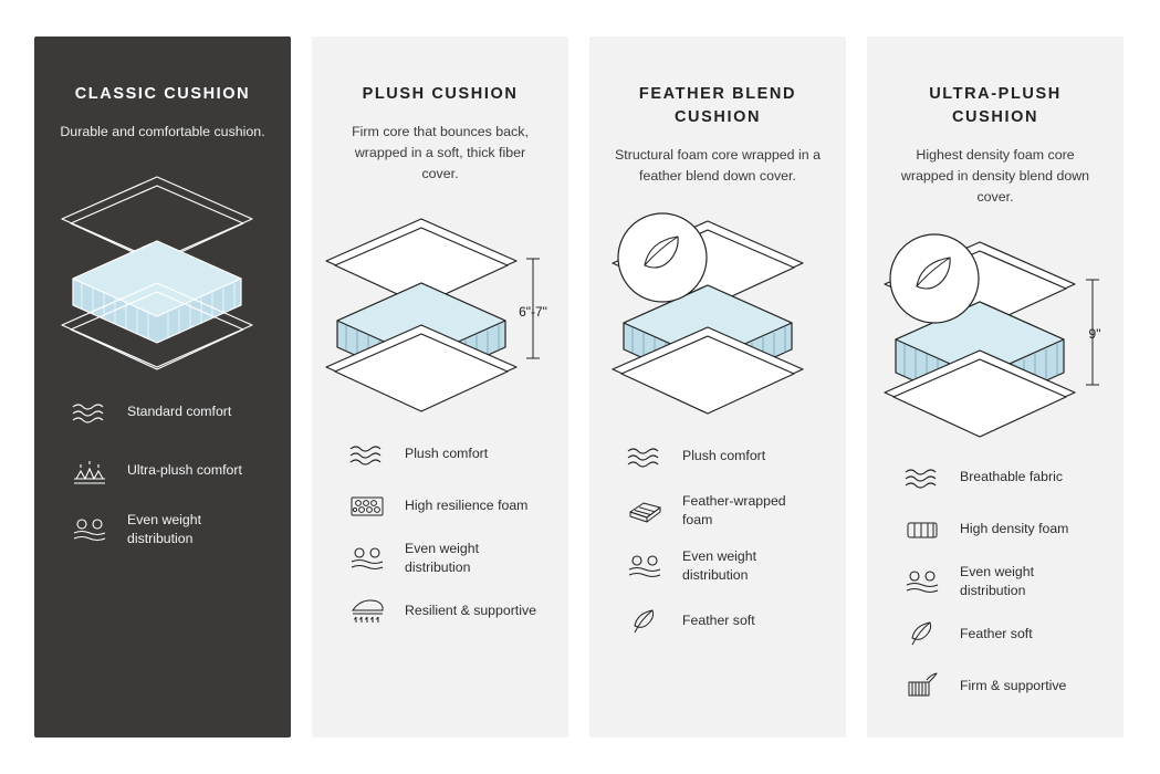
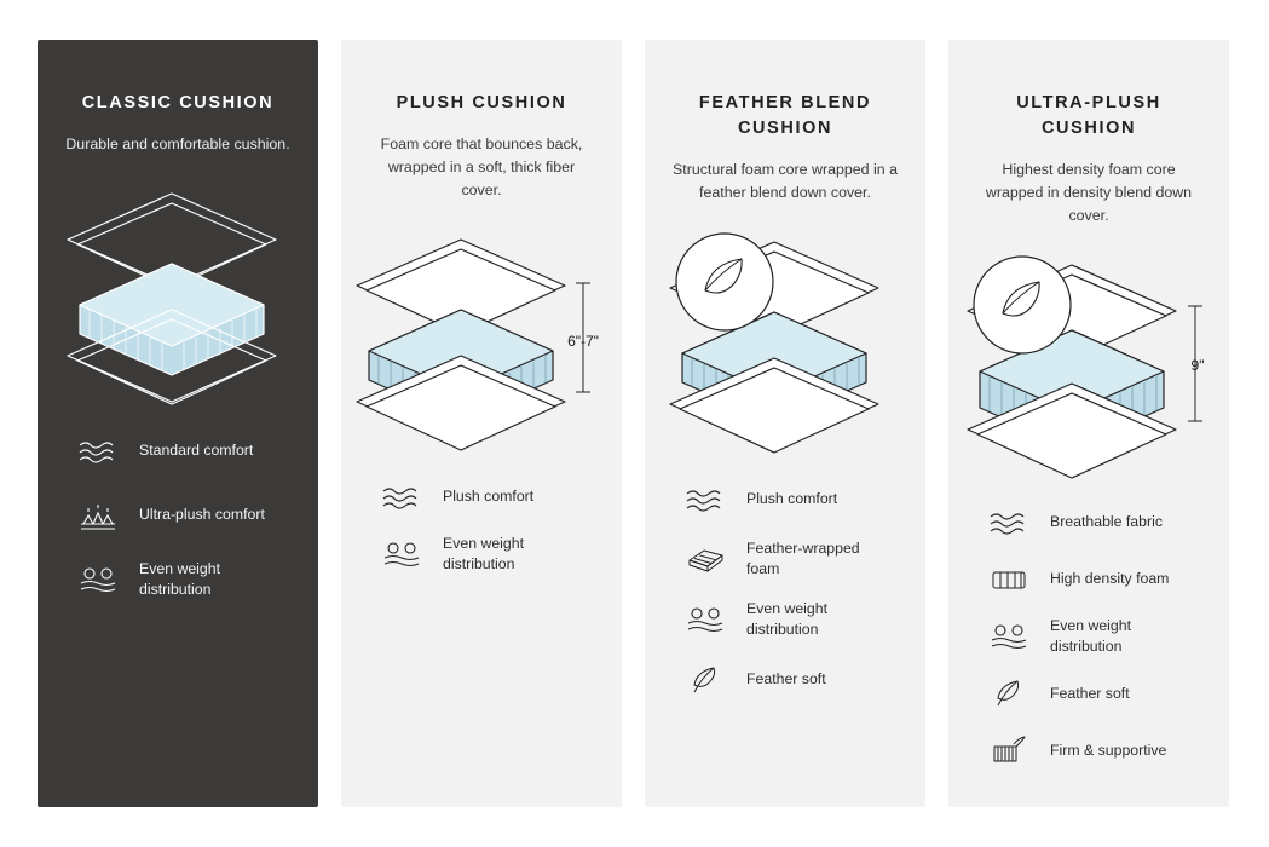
  CLASSIC CUSHION
  Durable and comfortable cushion.
  Standard comfort
  Ultra-plush comfort
  Even weight distribution
  PLUSH CUSHION
- Firm core that bounces back, wrapped in a soft, thick fiber cover.
+ Foam core that bounces back, wrapped in a soft, thick fiber cover.
  6"-7"
  Plush comfort
- High resilience foam
  Even weight distribution
- Resilient & supportive
  FEATHER BLEND CUSHION
  Structural foam core wrapped in a feather blend down cover.
  Plush comfort
  Feather-wrapped foam
  Even weight distribution
  Feather soft
  ULTRA-PLUSH CUSHION
  Highest density foam core wrapped in density blend down cover.
  9"
  Breathable fabric
  High density foam
  Even weight distribution
  Feather soft
  Firm & supportive
